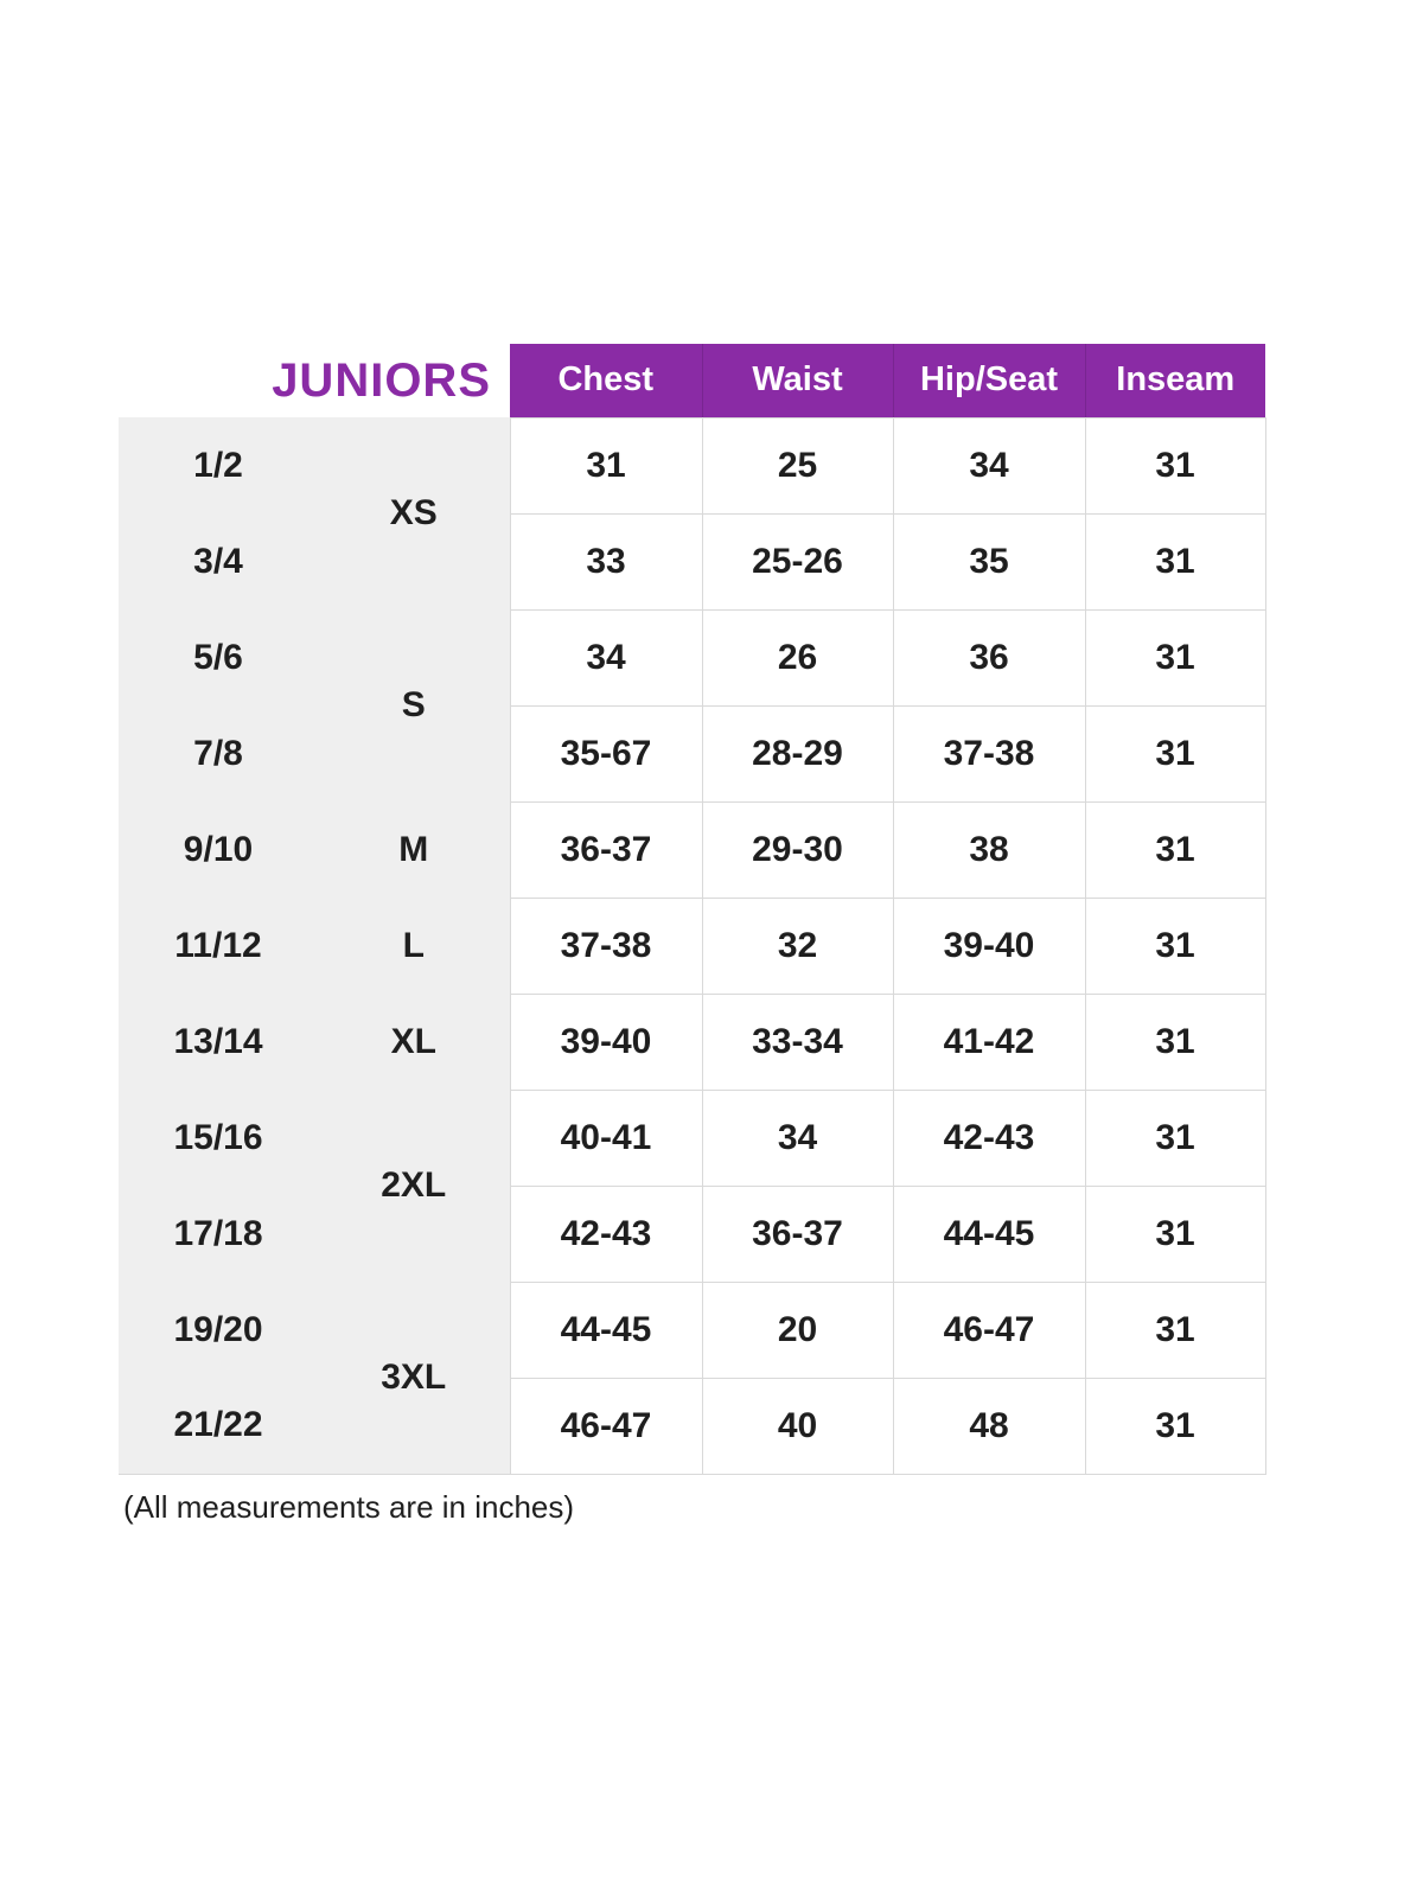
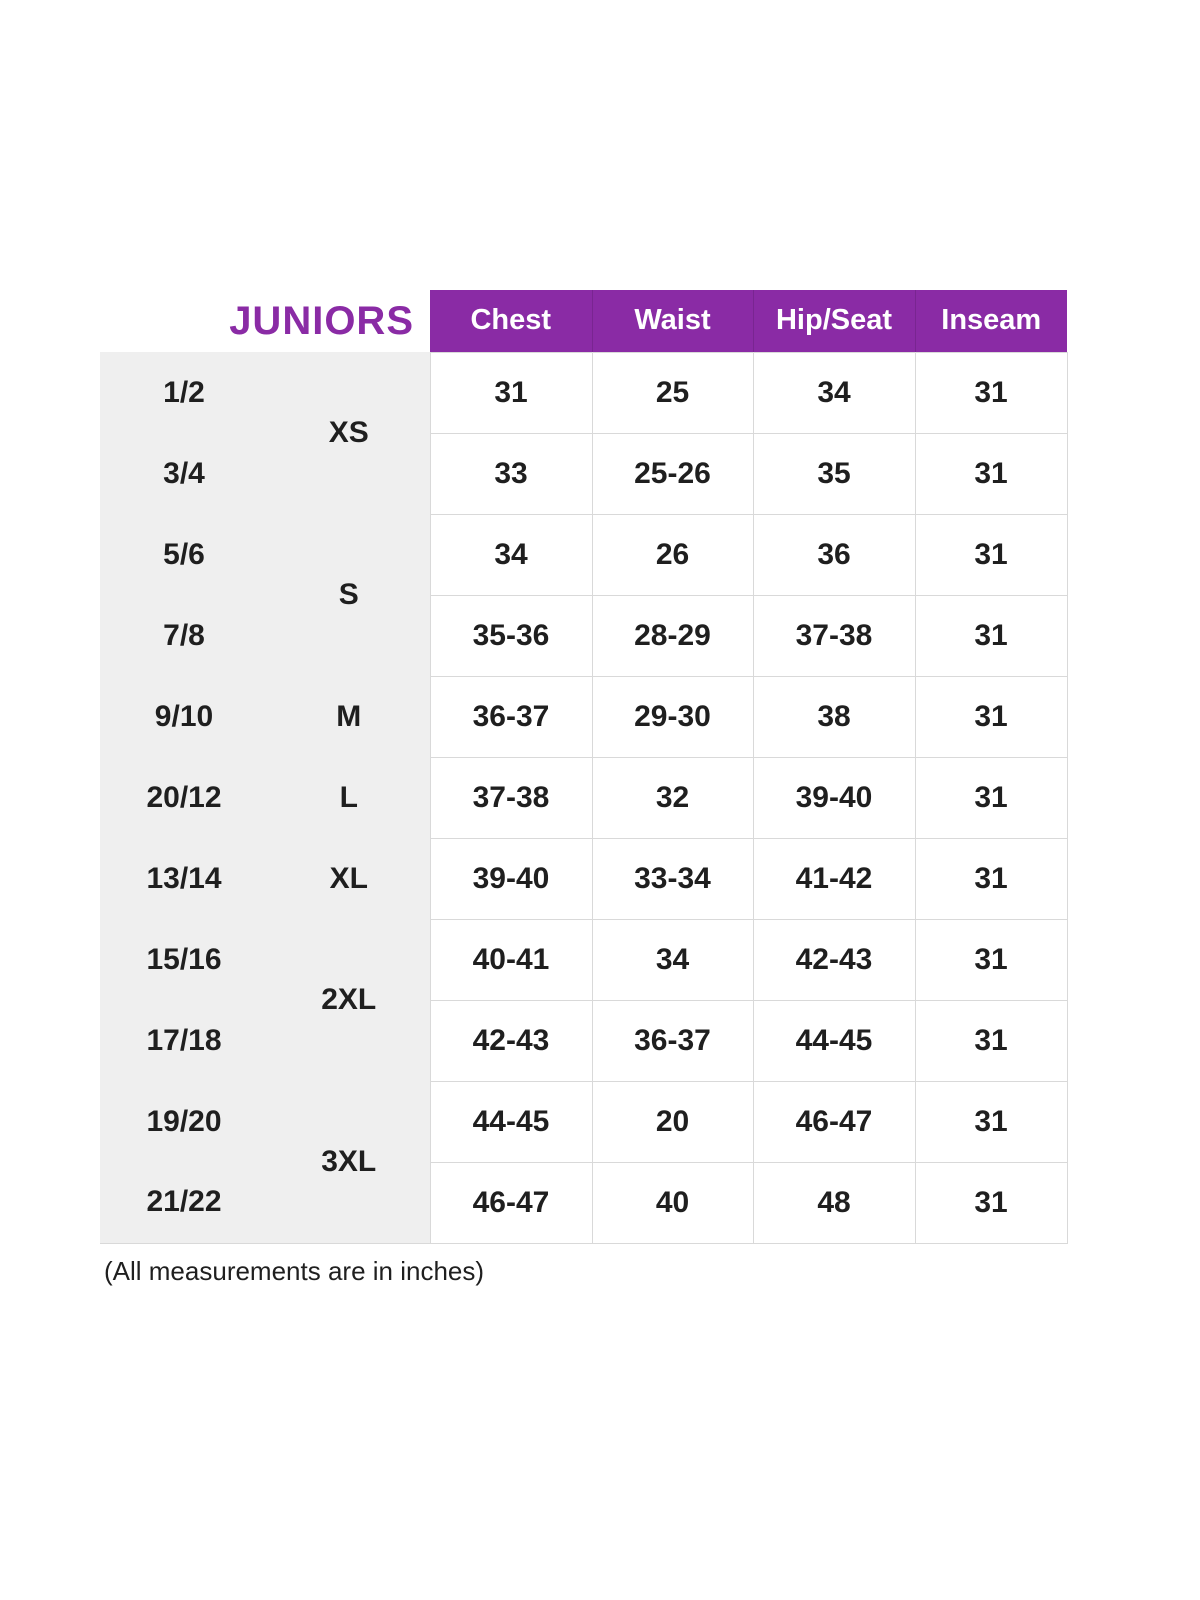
  JUNIORS	Chest	Waist	Hip/Seat	Inseam
  1/2	XS	31	25	34	31
  3/4	33	25-26	35	31
  5/6	S	34	26	36	31
- 7/8	35-67	28-29	37-38	31
+ 7/8	35-36	28-29	37-38	31
  9/10	M	36-37	29-30	38	31
- 11/12	L	37-38	32	39-40	31
+ 20/12	L	37-38	32	39-40	31
  13/14	XL	39-40	33-34	41-42	31
  15/16	2XL	40-41	34	42-43	31
  17/18	42-43	36-37	44-45	31
  19/20	3XL	44-45	20	46-47	31
  21/22	46-47	40	48	31
  (All measurements are in inches)
